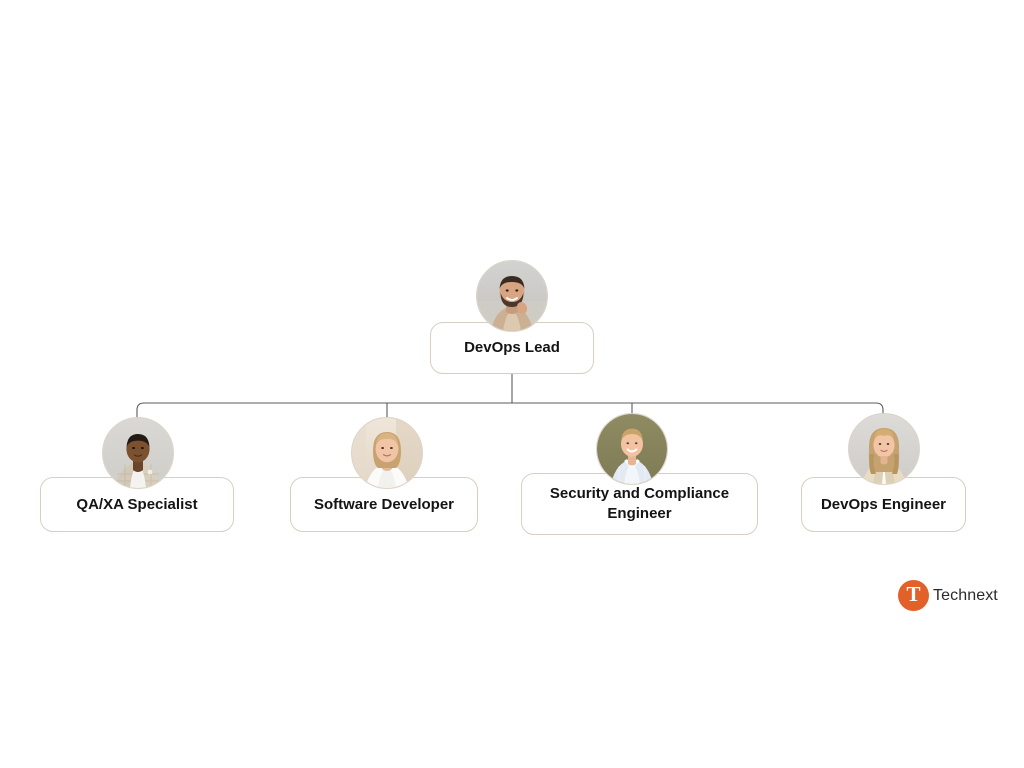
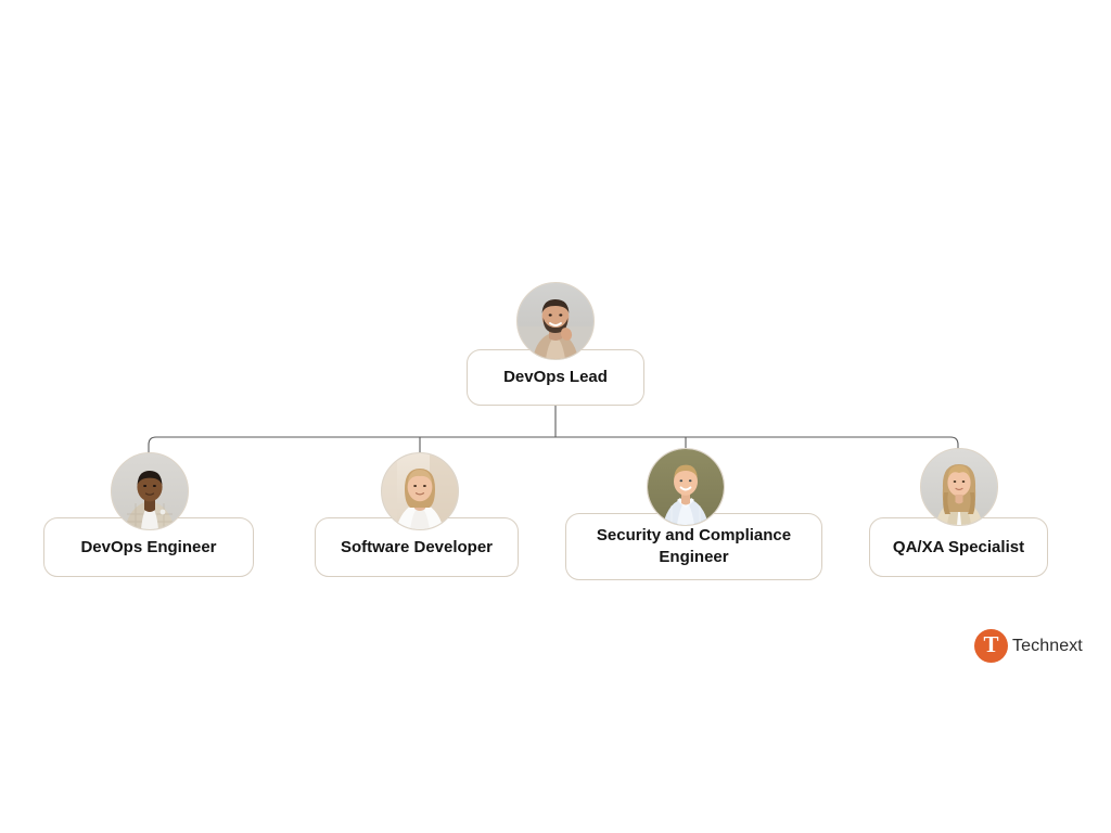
  DevOps Lead
- QA/XA Specialist
+ DevOps Engineer
  Software Developer
  Security and Compliance Engineer
- DevOps Engineer
+ QA/XA Specialist
  T
  Technext
